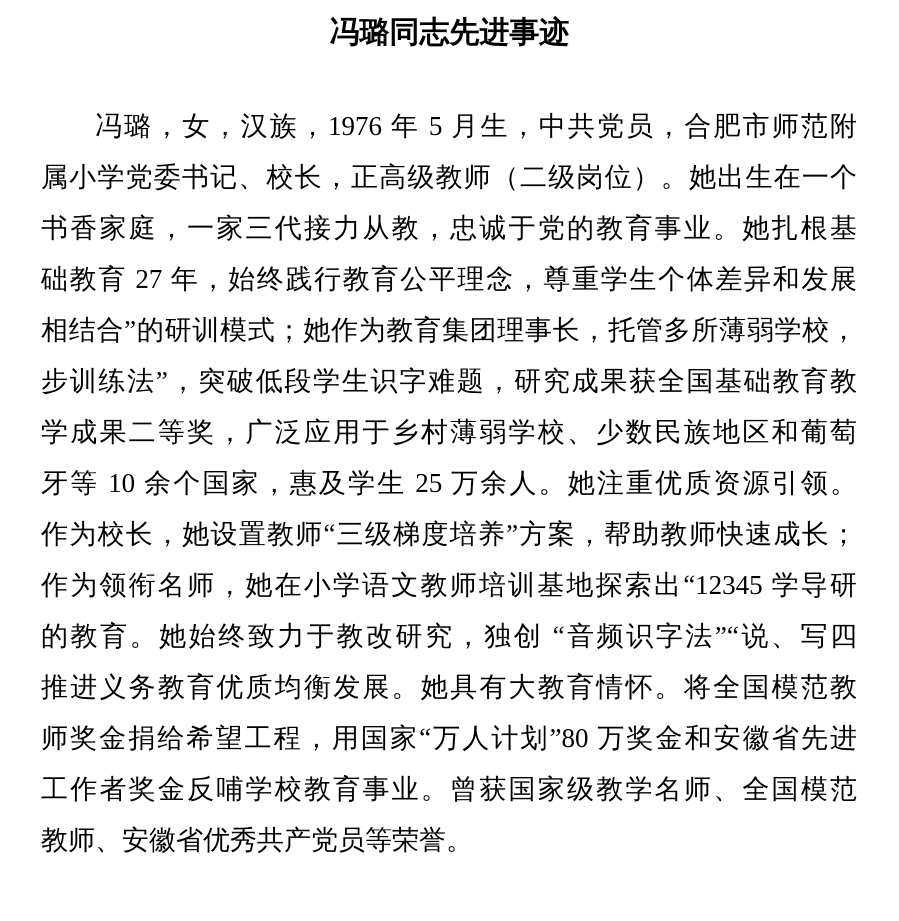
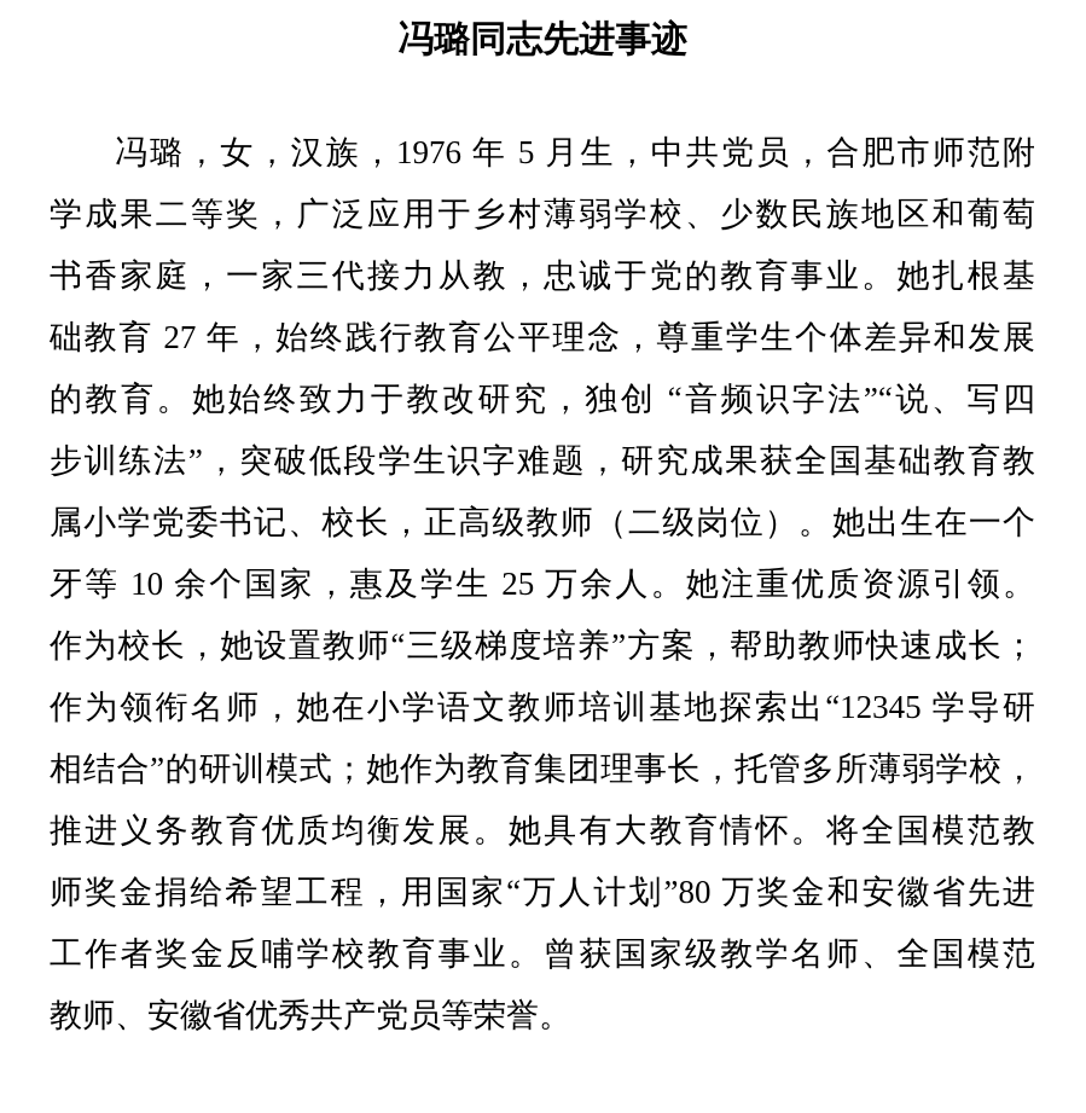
  冯璐同志先进事迹
  冯璐，女，汉族，1976 年 5 月生，中共党员，合肥市师范附
- 属小学党委书记、校长，正高级教师（二级岗位）。她出生在一个
+ 学成果二等奖，广泛应用于乡村薄弱学校、少数民族地区和葡萄
  书香家庭，一家三代接力从教，忠诚于党的教育事业。她扎根基
  础教育 27 年，始终践行教育公平理念，尊重学生个体差异和发展
- 相结合”的研训模式；她作为教育集团理事长，托管多所薄弱学校，
+ 的教育。她始终致力于教改研究，独创 “音频识字法”“说、写四
  步训练法”，突破低段学生识字难题，研究成果获全国基础教育教
- 学成果二等奖，广泛应用于乡村薄弱学校、少数民族地区和葡萄
+ 属小学党委书记、校长，正高级教师（二级岗位）。她出生在一个
  牙等 10 余个国家，惠及学生 25 万余人。她注重优质资源引领。
  作为校长，她设置教师“三级梯度培养”方案，帮助教师快速成长；
  作为领衔名师，她在小学语文教师培训基地探索出“12345 学导研
- 的教育。她始终致力于教改研究，独创 “音频识字法”“说、写四
+ 相结合”的研训模式；她作为教育集团理事长，托管多所薄弱学校，
  推进义务教育优质均衡发展。她具有大教育情怀。将全国模范教
  师奖金捐给希望工程，用国家“万人计划”80 万奖金和安徽省先进
  工作者奖金反哺学校教育事业。曾获国家级教学名师、全国模范
  教师、安徽省优秀共产党员等荣誉。
